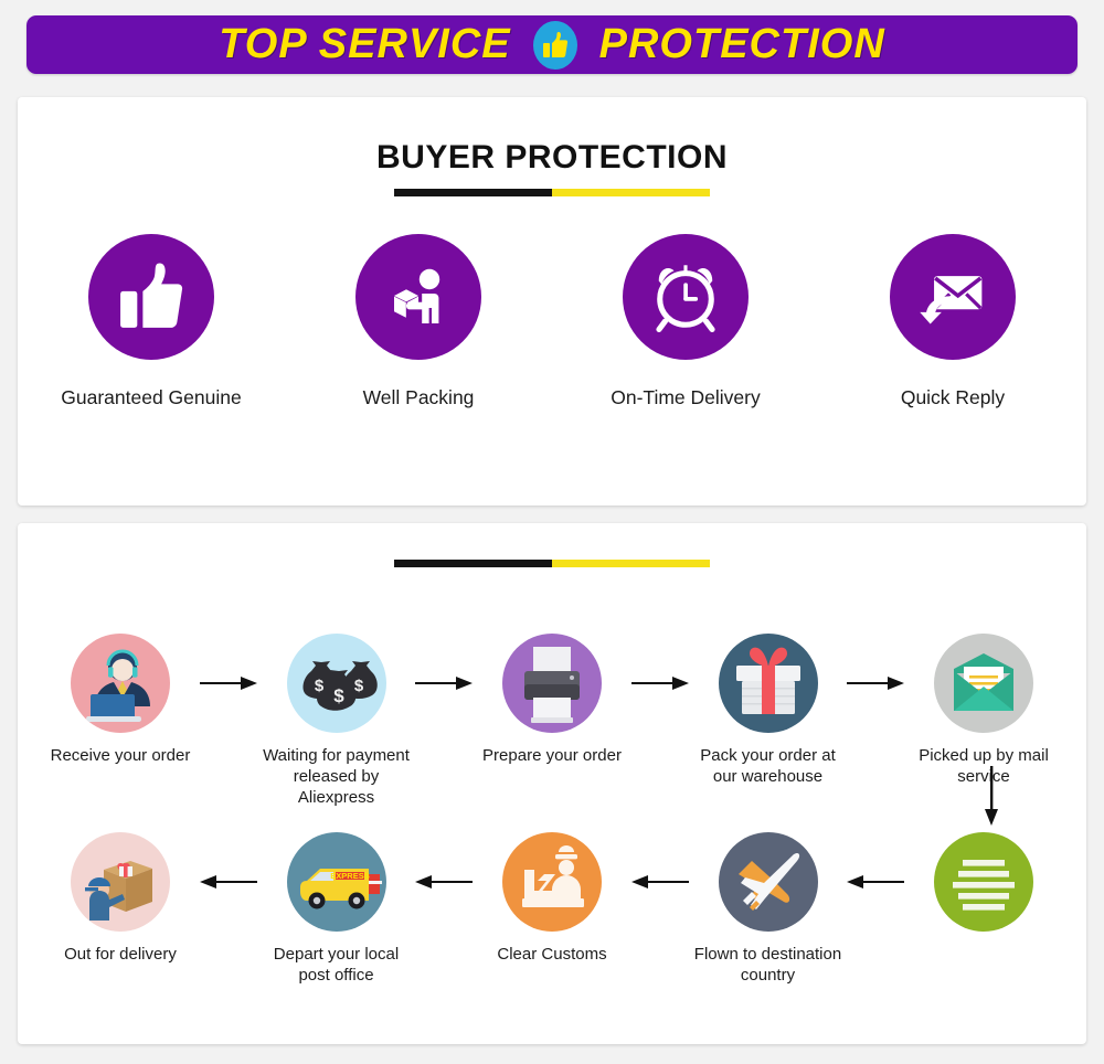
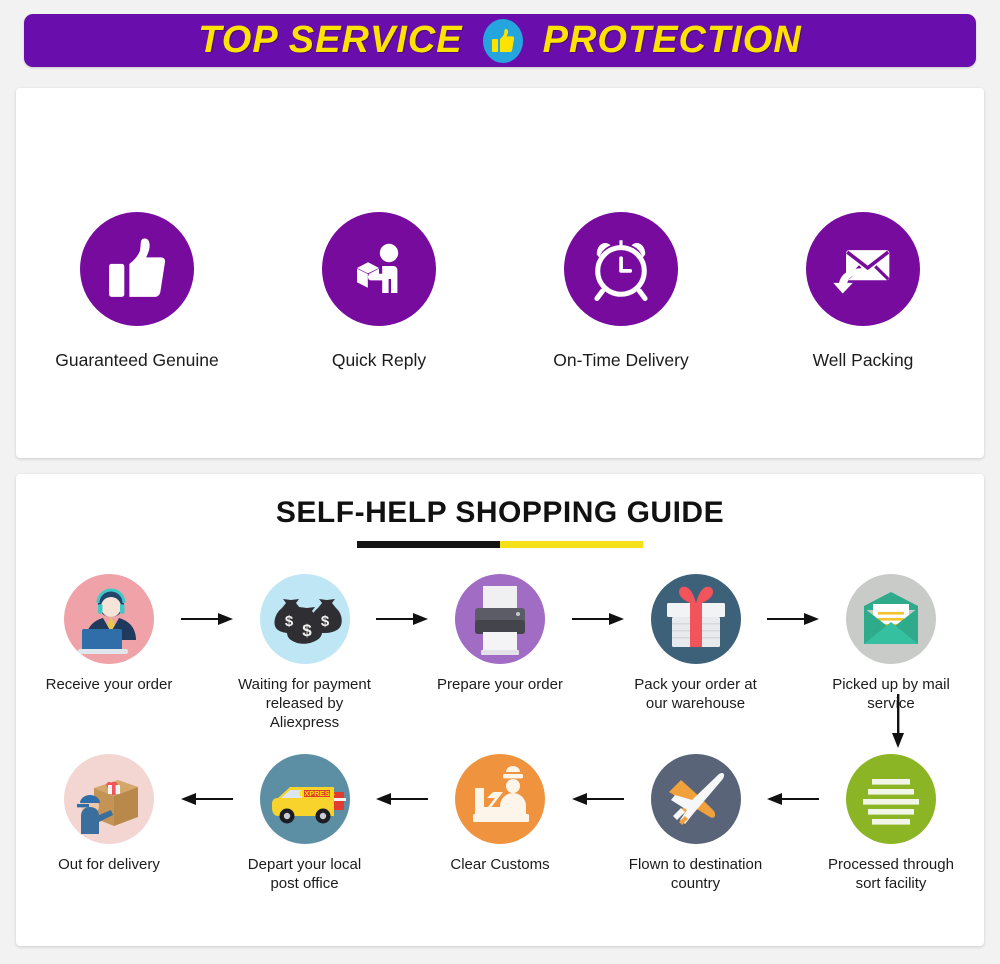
  TOP SERVICE
  PROTECTION
- BUYER PROTECTION
  Guaranteed Genuine
- Well Packing
+ Quick Reply
  On-Time Delivery
- Quick Reply
+ Well Packing
+ SELF-HELP SHOPPING GUIDE
  Receive your order
  $
  $
  $
  Waiting for payment released by Aliexpress
  Prepare your order
  Pack your order at our warehouse
  Picked up by mail servce
  Out for delivery
  EXPRESS
  Depart your local post office
  Clear Customs
  Flown to destination country
+ Processed through sort facility
